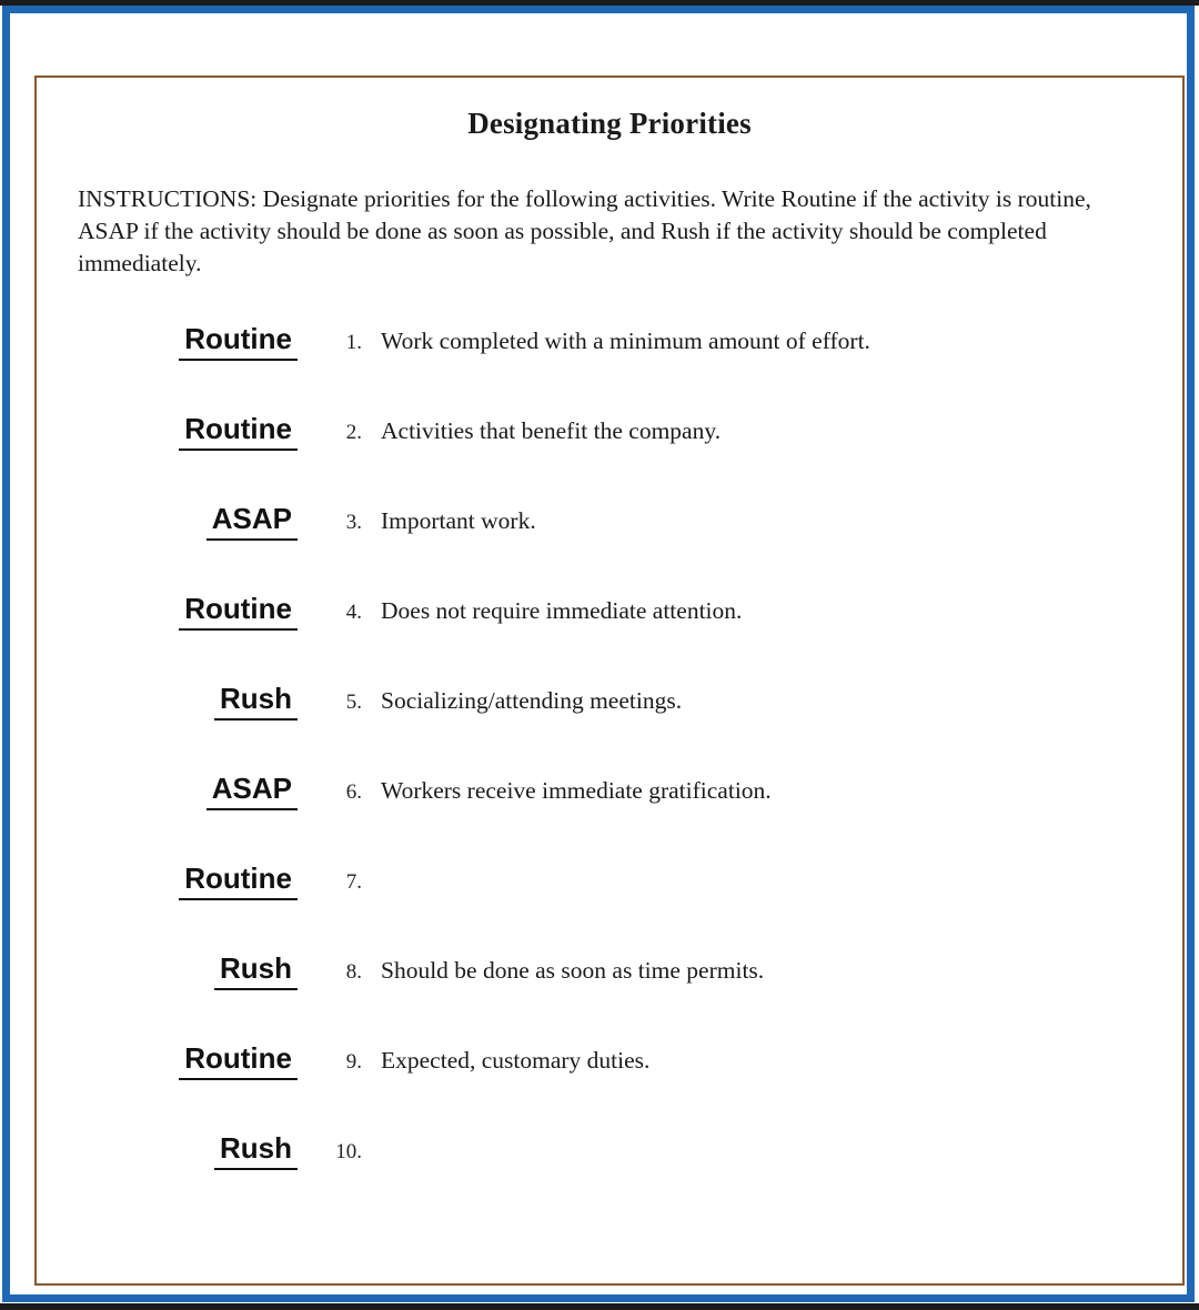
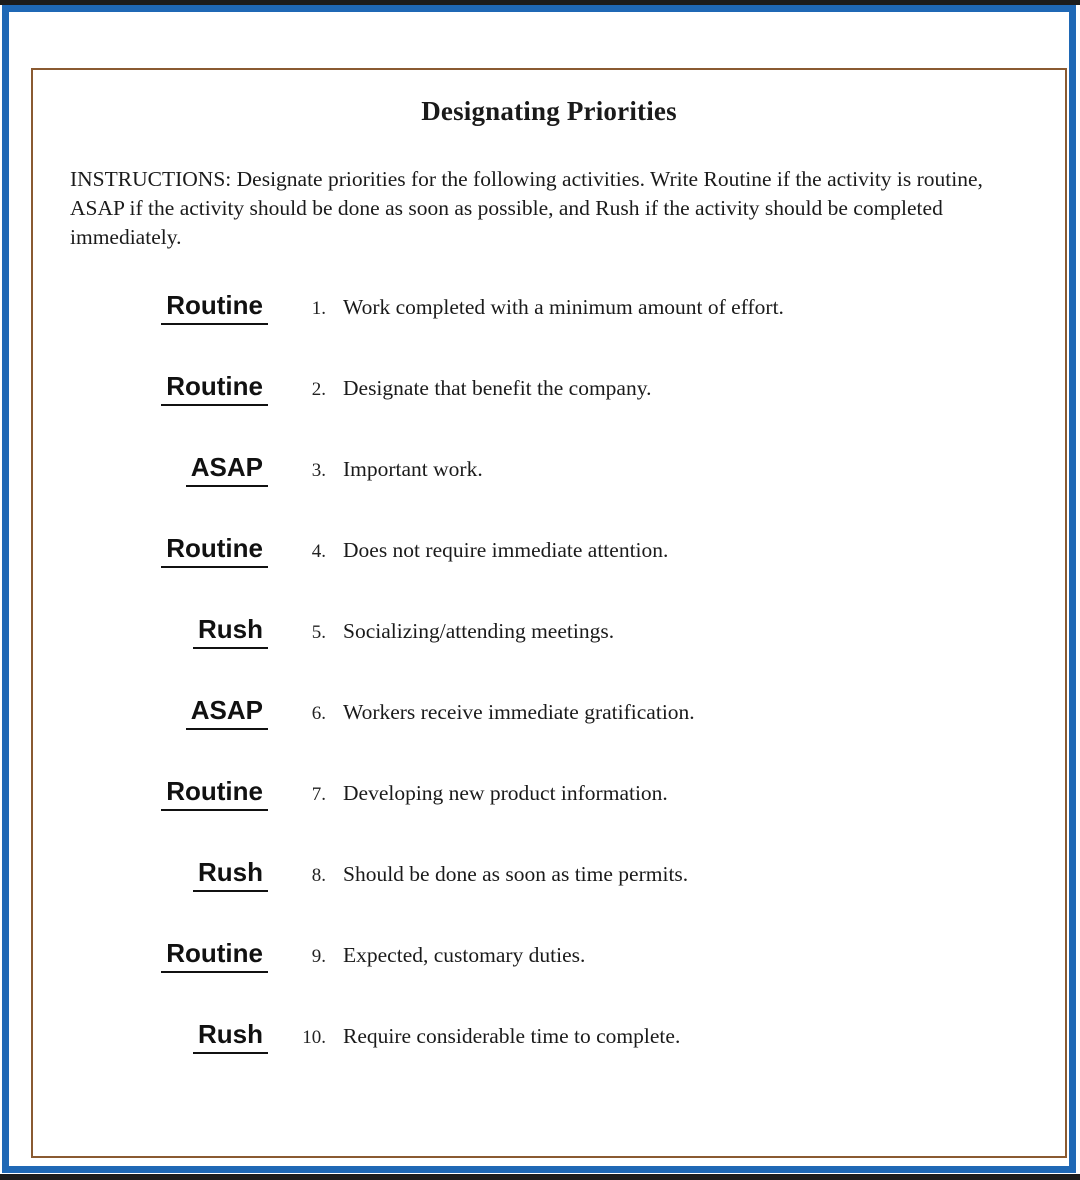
  Designating Priorities
  INSTRUCTIONS: Designate priorities for the following activities. Write Routine if the activity is routine, ASAP if the activity should be done as soon as possible, and Rush if the activity should be completed immediately.
  Routine
  1.
  Work completed with a minimum amount of effort.
  Routine
  2.
- Activities that benefit the company.
+ Designate that benefit the company.
  ASAP
  3.
  Important work.
  Routine
  4.
  Does not require immediate attention.
  Rush
  5.
  Socializing/attending meetings.
  ASAP
  6.
  Workers receive immediate gratification.
  Routine
  7.
+ Developing new product information.
  Rush
  8.
  Should be done as soon as time permits.
  Routine
  9.
  Expected, customary duties.
  Rush
  10.
+ Require considerable time to complete.
